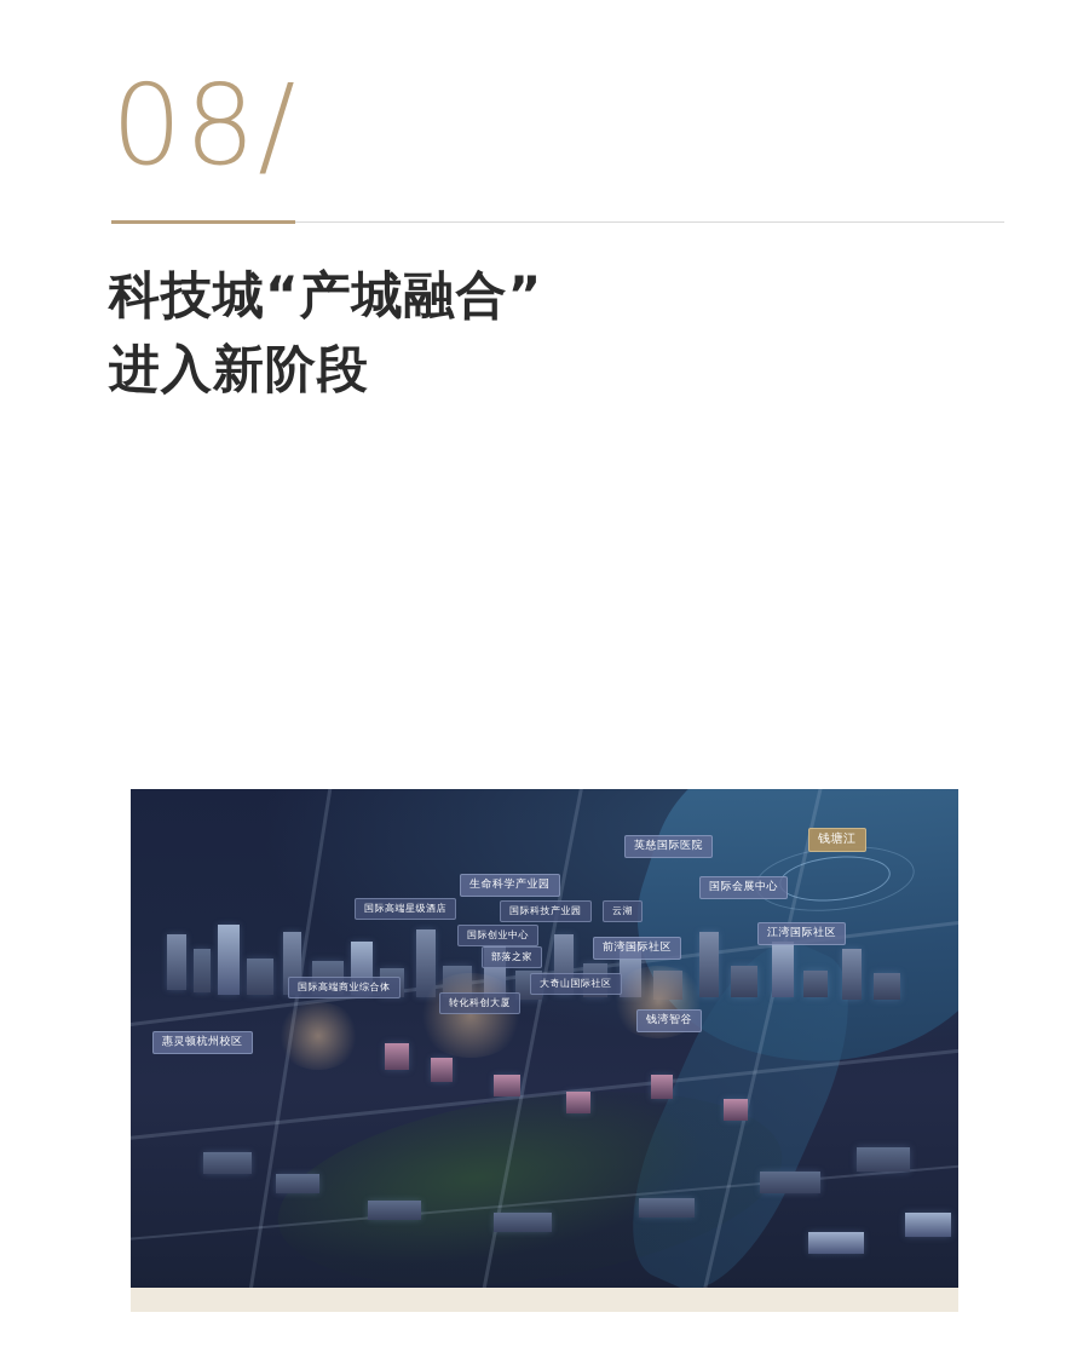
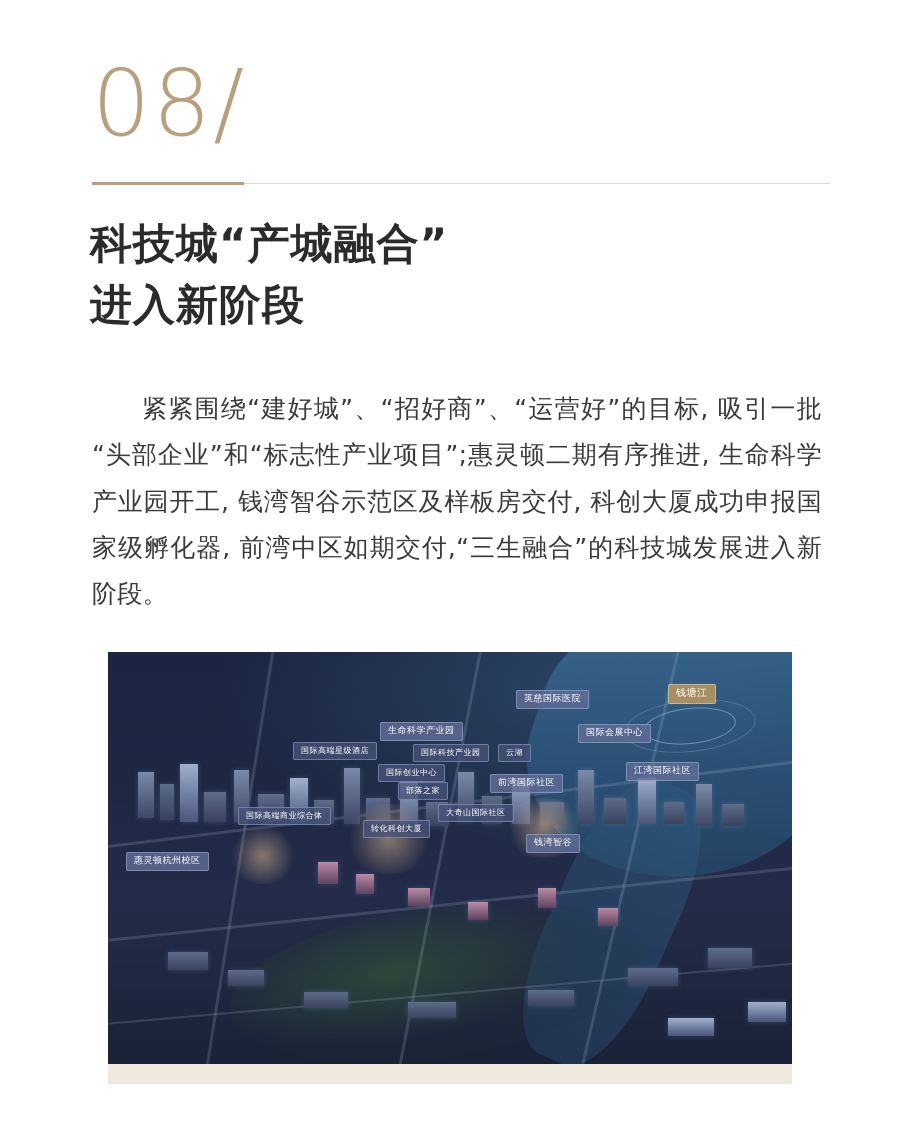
  08/
  科技城“产城融合”
  进入新阶段
+ 紧紧围绕“建好城”、“招好商”、“运营好”的目标, 吸引一批“头部企业”和“标志性产业项目”;惠灵顿二期有序推进, 生命科学产业园开工, 钱湾智谷示范区及样板房交付, 科创大厦成功申报国家级孵化器, 前湾中区如期交付,“三生融合”的科技城发展进入新阶段。
  钱塘江
  英慈国际医院
  国际会展中心
  生命科学产业园
  云湖
  国际高端星级酒店
  国际科技产业园
  江湾国际社区
  国际创业中心
  前湾国际社区
  部落之家
  国际高端商业综合体
  大奇山国际社区
  转化科创大厦
  钱湾智谷
  惠灵顿杭州校区
